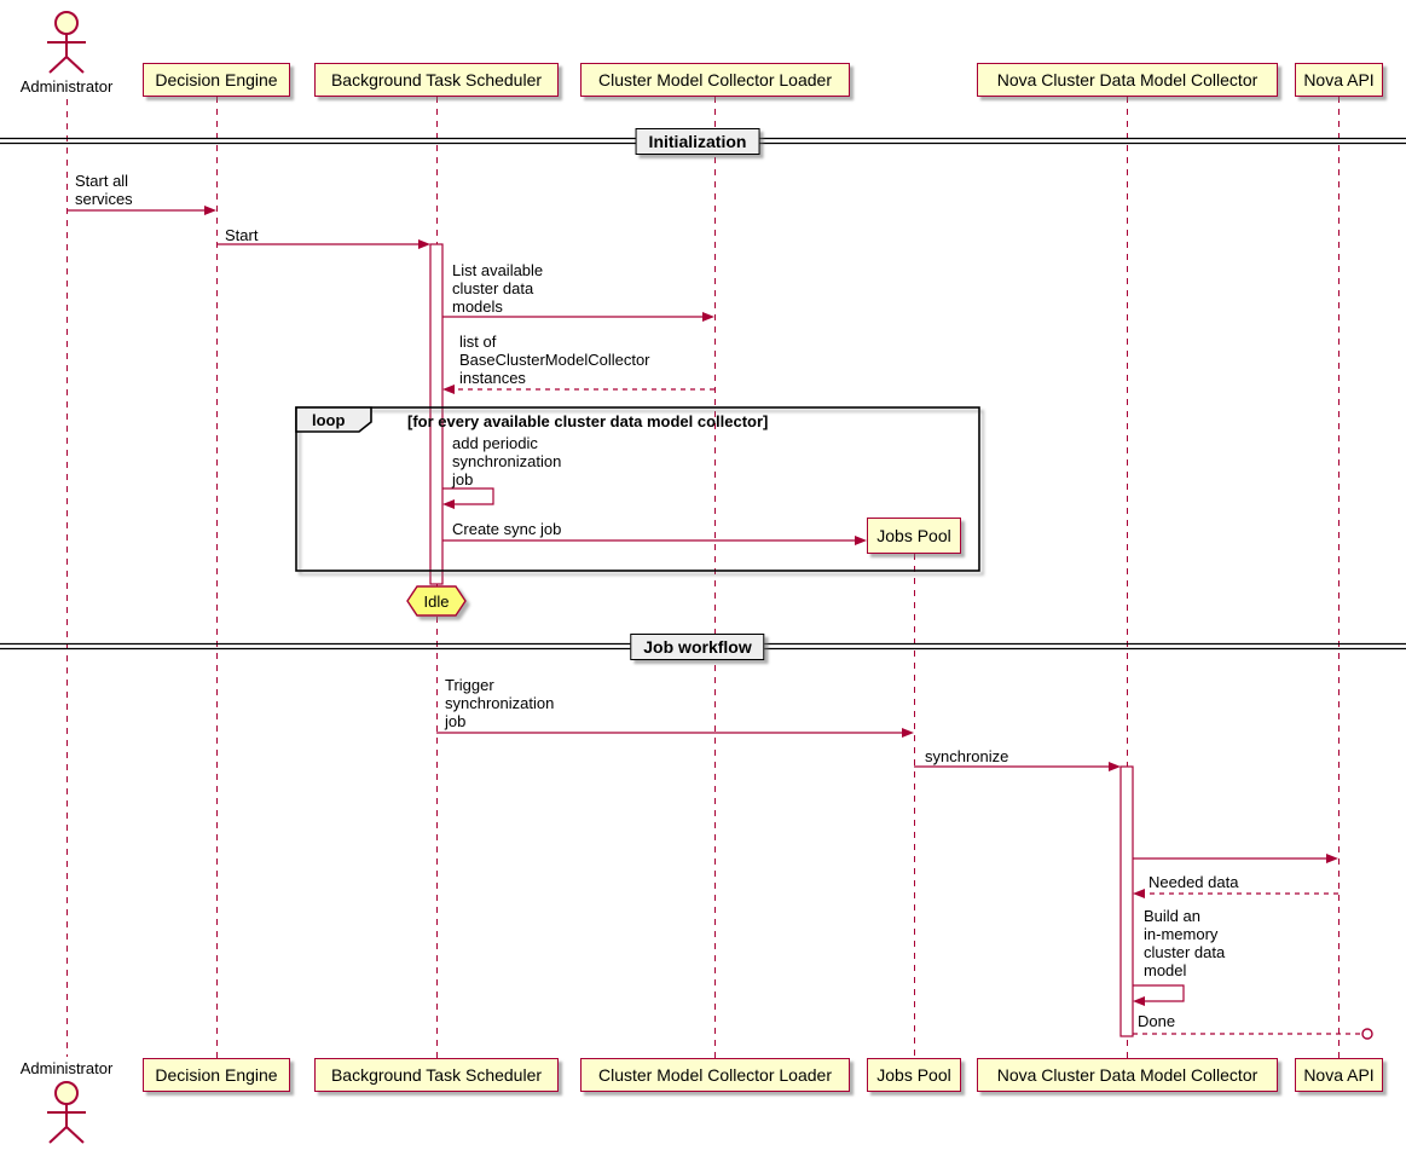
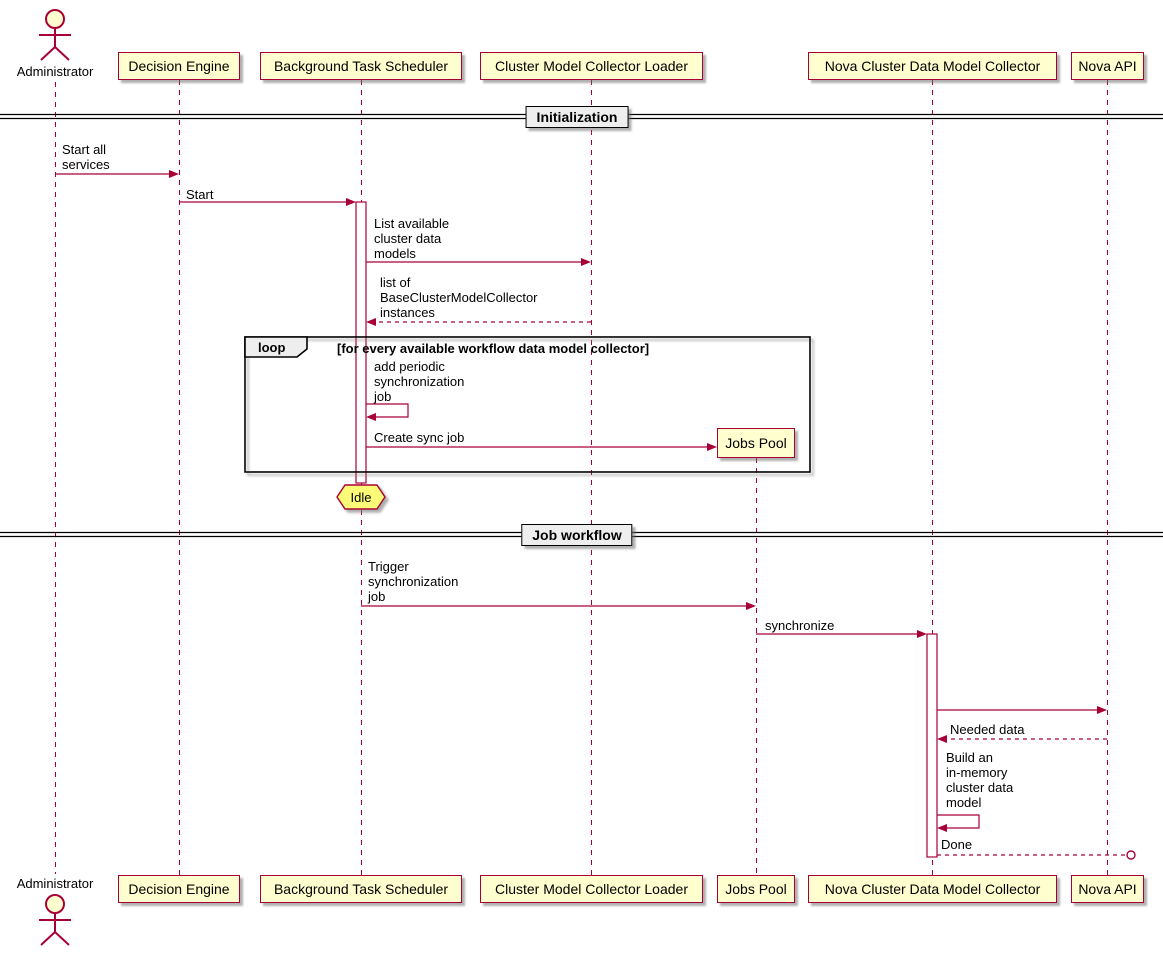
  Administrator
  Decision Engine
  Background Task Scheduler
  Cluster Model Collector Loader
  Nova Cluster Data Model Collector
  Nova API
  Initialization
  Job workflow
  loop
- [for every available cluster data model collector]
+ [for every available workflow data model collector]
  Start all
  services
  Start
  List available
  cluster data
  models
  list of
  BaseClusterModelCollector
  instances
  add periodic
  synchronization
  job
  Create sync job
  Trigger
  synchronization
  job
  synchronize
  Needed data
  Build an
  in-memory
  cluster data
  model
  Done
  Jobs Pool
  Idle
  Administrator
  Decision Engine
  Background Task Scheduler
  Cluster Model Collector Loader
  Jobs Pool
  Nova Cluster Data Model Collector
  Nova API
